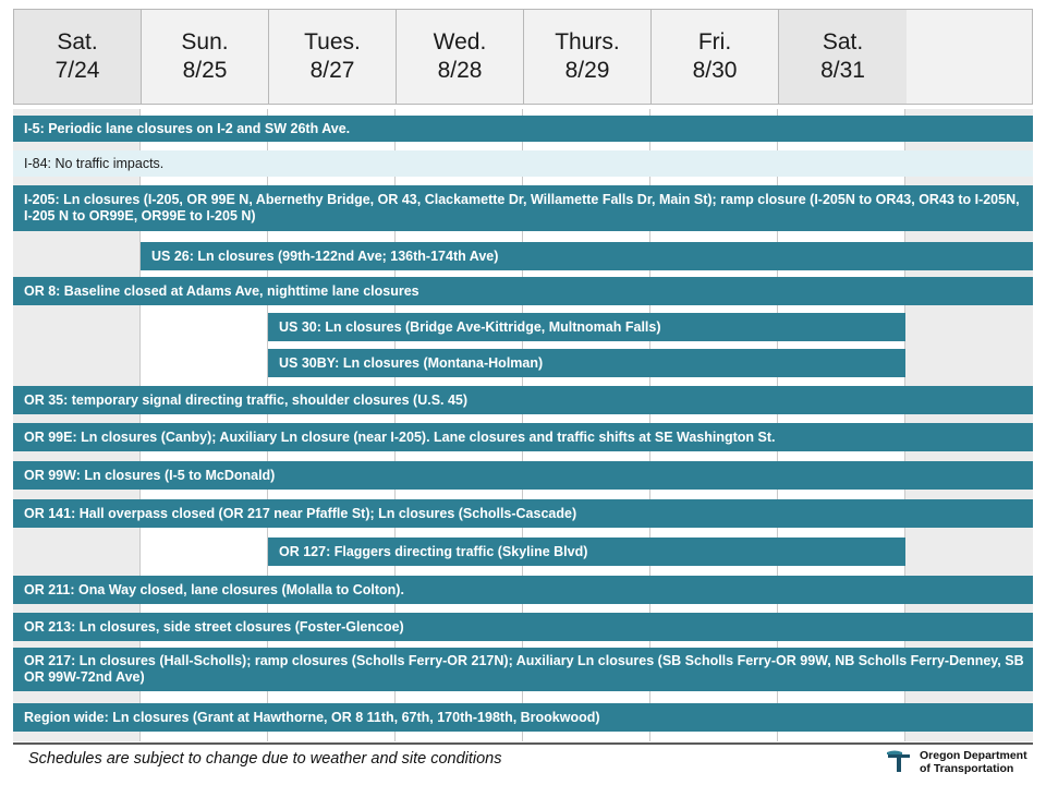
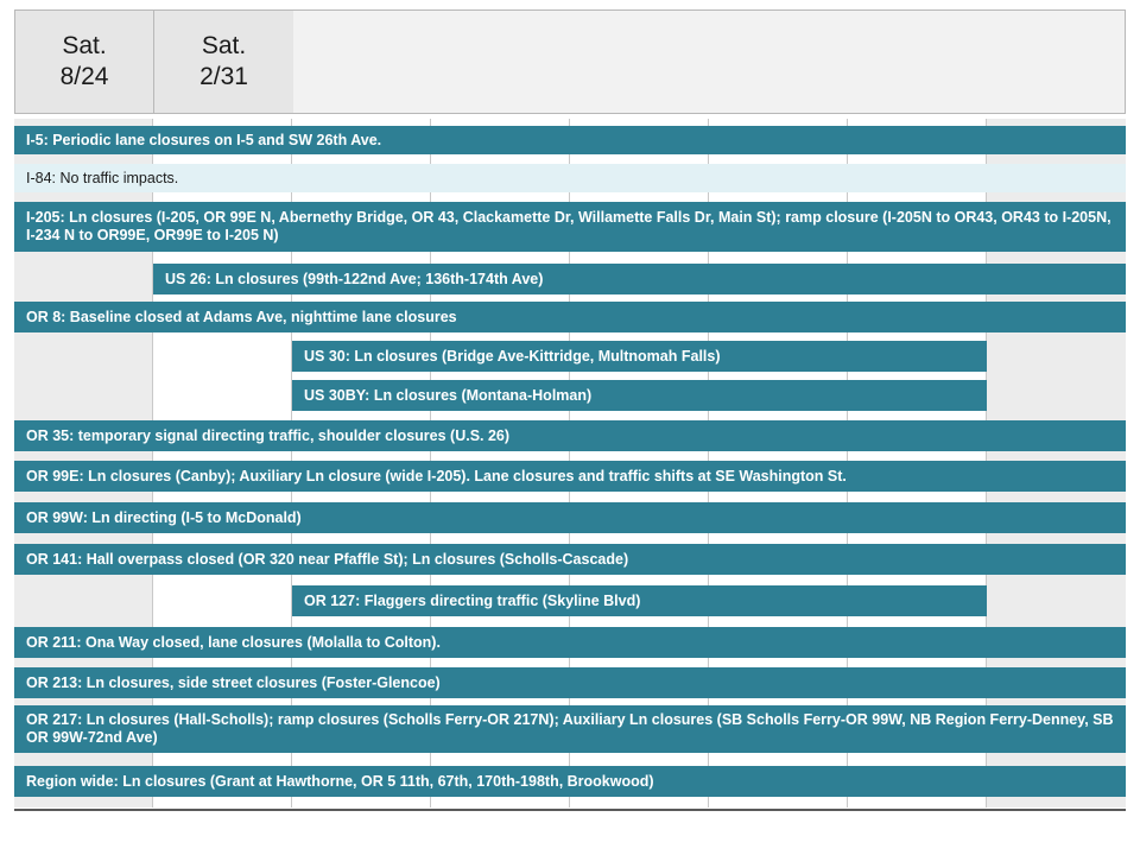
  Sat.
- 7/24
+ 8/24
- Sun.
- 8/25
- Tues.
- 8/27
- Wed.
- 8/28
- Thurs.
- 8/29
- Fri.
- 8/30
  Sat.
- 8/31
+ 2/31
- I-5: Periodic lane closures on I-2 and SW 26th Ave.
+ I-5: Periodic lane closures on I-5 and SW 26th Ave.
  I-84: No traffic impacts.
- I-205: Ln closures (I-205, OR 99E N, Abernethy Bridge, OR 43, Clackamette Dr, Willamette Falls Dr, Main St); ramp closure (I-205N to OR43, OR43 to I-205N, I-205 N to OR99E, OR99E to I-205 N)
+ I-205: Ln closures (I-205, OR 99E N, Abernethy Bridge, OR 43, Clackamette Dr, Willamette Falls Dr, Main St); ramp closure (I-205N to OR43, OR43 to I-205N, I-234 N to OR99E, OR99E to I-205 N)
  US 26: Ln closures (99th-122nd Ave; 136th-174th Ave)
  OR 8: Baseline closed at Adams Ave, nighttime lane closures
  US 30: Ln closures (Bridge Ave-Kittridge, Multnomah Falls)
  US 30BY: Ln closures (Montana-Holman)
- OR 35: temporary signal directing traffic, shoulder closures (U.S. 45)
+ OR 35: temporary signal directing traffic, shoulder closures (U.S. 26)
- OR 99E: Ln closures (Canby); Auxiliary Ln closure (near I-205). Lane closures and traffic shifts at SE Washington St.
+ OR 99E: Ln closures (Canby); Auxiliary Ln closure (wide I-205). Lane closures and traffic shifts at SE Washington St.
- OR 99W: Ln closures (I-5 to McDonald)
+ OR 99W: Ln directing (I-5 to McDonald)
- OR 141: Hall overpass closed (OR 217 near Pfaffle St); Ln closures (Scholls-Cascade)
+ OR 141: Hall overpass closed (OR 320 near Pfaffle St); Ln closures (Scholls-Cascade)
  OR 127: Flaggers directing traffic (Skyline Blvd)
  OR 211: Ona Way closed, lane closures (Molalla to Colton).
  OR 213: Ln closures, side street closures (Foster-Glencoe)
- OR 217: Ln closures (Hall-Scholls); ramp closures (Scholls Ferry-OR 217N); Auxiliary Ln closures (SB Scholls Ferry-OR 99W, NB Scholls Ferry-Denney, SB OR 99W-72nd Ave)
+ OR 217: Ln closures (Hall-Scholls); ramp closures (Scholls Ferry-OR 217N); Auxiliary Ln closures (SB Scholls Ferry-OR 99W, NB Region Ferry-Denney, SB OR 99W-72nd Ave)
- Region wide: Ln closures (Grant at Hawthorne, OR 8 11th, 67th, 170th-198th, Brookwood)
+ Region wide: Ln closures (Grant at Hawthorne, OR 5 11th, 67th, 170th-198th, Brookwood)
- Schedules are subject to change due to weather and site conditions
- Oregon Department
- of Transportation
